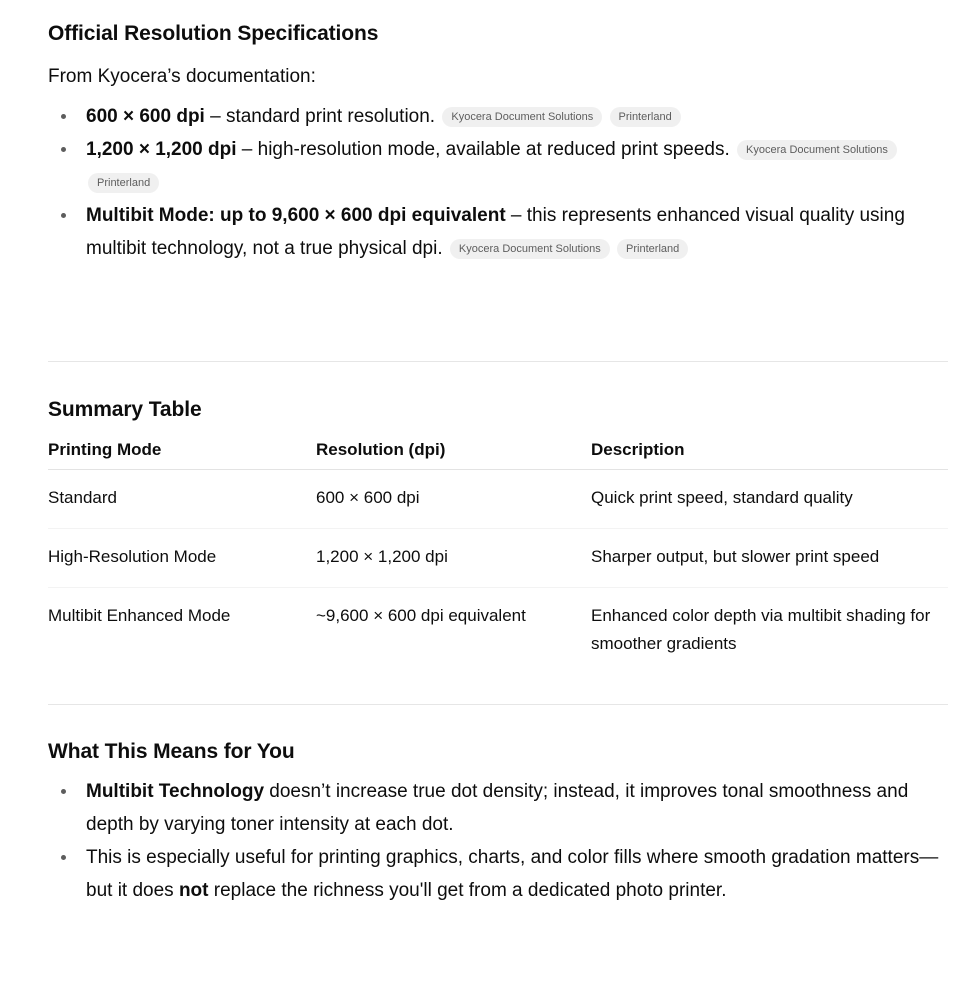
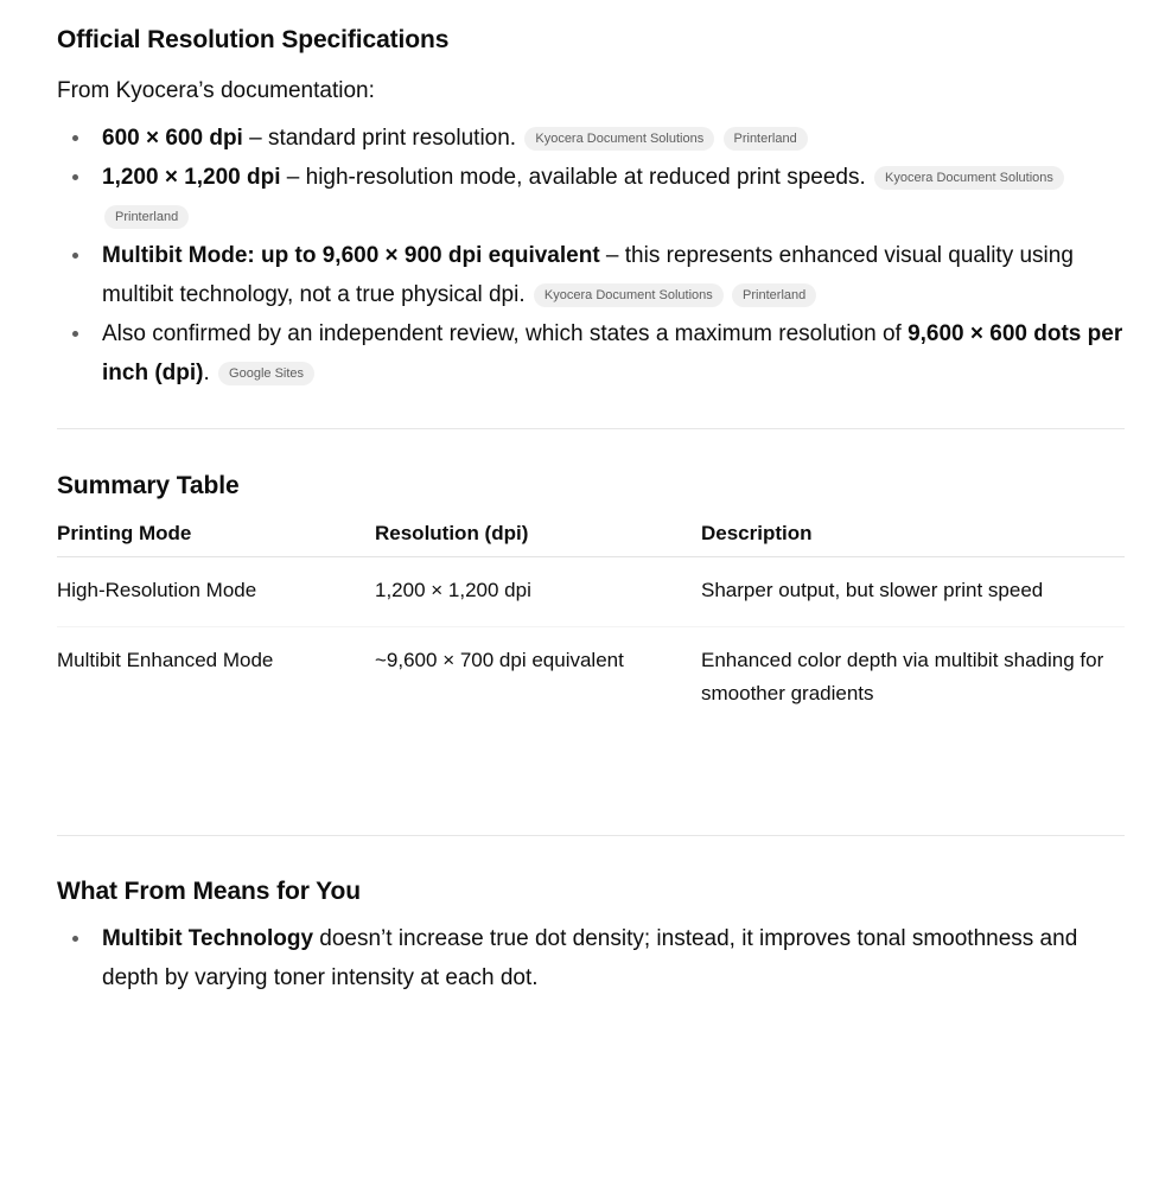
  Official Resolution Specifications
  From Kyocera’s documentation:
  600 × 600 dpi – standard print resolution. Kyocera Document Solutions Printerland
  1,200 × 1,200 dpi – high-resolution mode, available at reduced print speeds. Kyocera Document Solutions Printerland
- Multibit Mode: up to 9,600 × 600 dpi equivalent – this represents enhanced visual quality using multibit technology, not a true physical dpi. Kyocera Document Solutions Printerland
+ Multibit Mode: up to 9,600 × 900 dpi equivalent – this represents enhanced visual quality using multibit technology, not a true physical dpi. Kyocera Document Solutions Printerland
+ Also confirmed by an independent review, which states a maximum resolution of 9,600 × 600 dots per inch (dpi). Google Sites
  Summary Table
  Printing Mode	Resolution (dpi)	Description
- Standard	600 × 600 dpi	Quick print speed, standard quality
  High-Resolution Mode	1,200 × 1,200 dpi	Sharper output, but slower print speed
- Multibit Enhanced Mode	~9,600 × 600 dpi equivalent	Enhanced color depth via multibit shading for smoother gradients
+ Multibit Enhanced Mode	~9,600 × 700 dpi equivalent	Enhanced color depth via multibit shading for smoother gradients
- What This Means for You
+ What From Means for You
  Multibit Technology doesn’t increase true dot density; instead, it improves tonal smoothness and depth by varying toner intensity at each dot.
- This is especially useful for printing graphics, charts, and color fills where smooth gradation matters—but it does not replace the richness you'll get from a dedicated photo printer.
